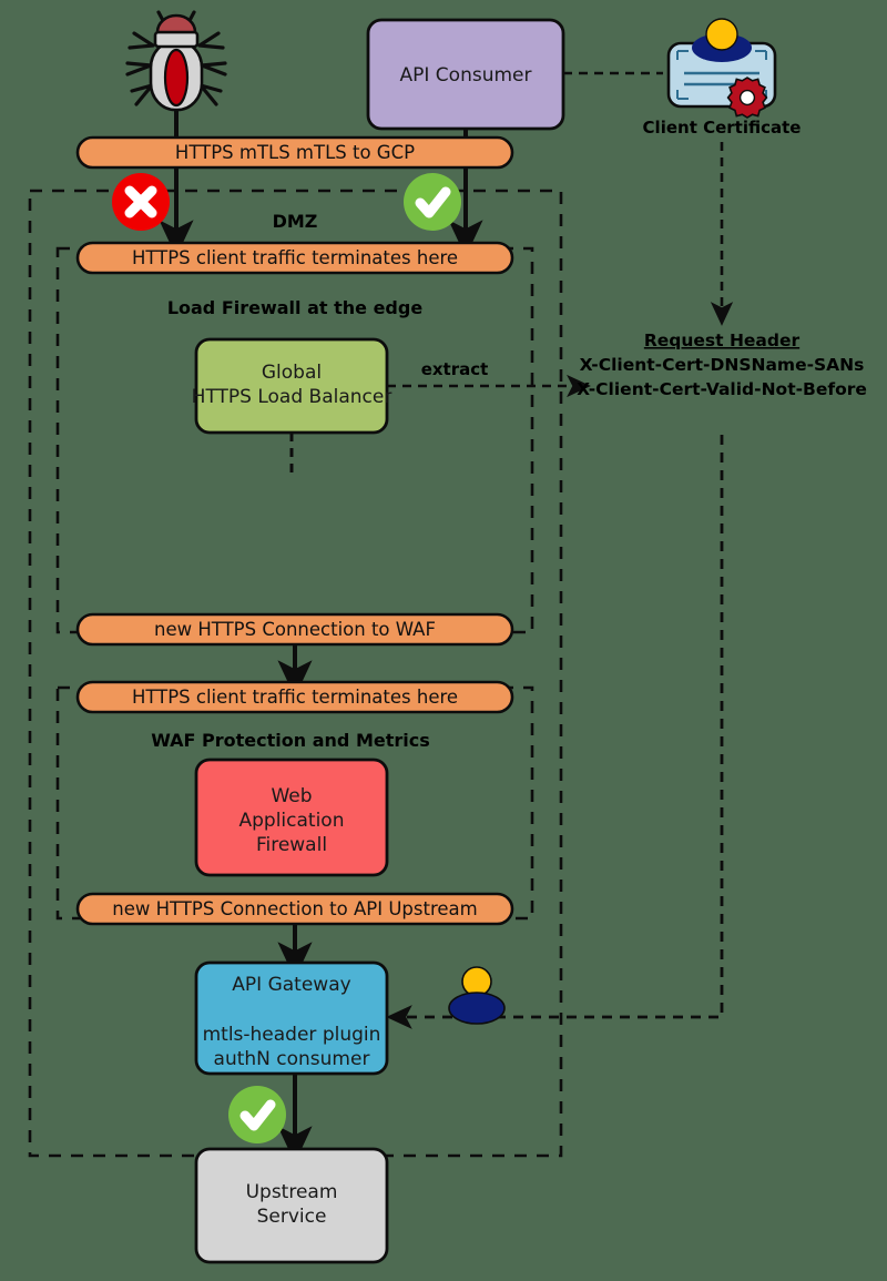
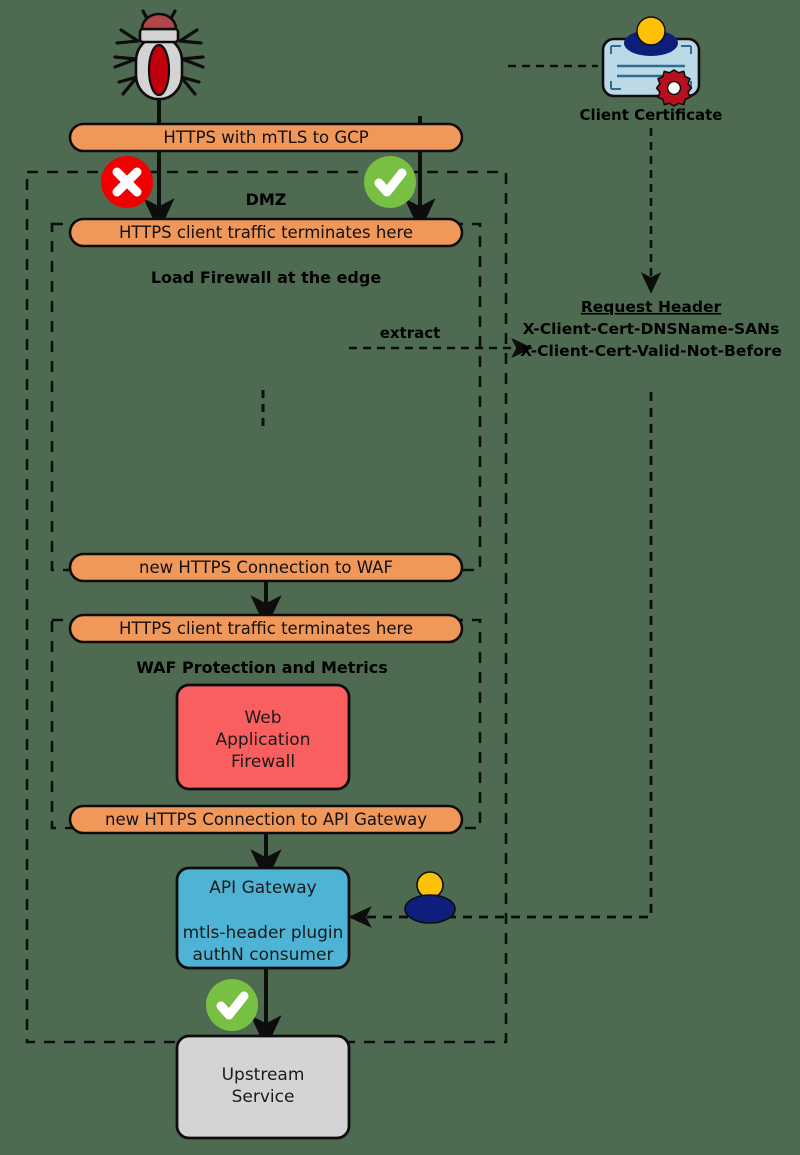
  DMZ
  Load Firewall at the edge
  WAF Protection and Metrics
  extract
- HTTPS mTLS mTLS to GCP
+ HTTPS with mTLS to GCP
  HTTPS client traffic terminates here
  new HTTPS Connection to WAF
  HTTPS client traffic terminates here
- new HTTPS Connection to API Upstream
+ new HTTPS Connection to API Gateway
- API Consumer
- Global
- HTTPS Load Balancer
  Web
  Application
  Firewall
  API Gateway
  mtls-header plugin
  authN consumer
  Upstream
  Service
  Request Header
  X-Client-Cert-DNSName-SANs
  X-Client-Cert-Valid-Not-Before
  Client Certificate
